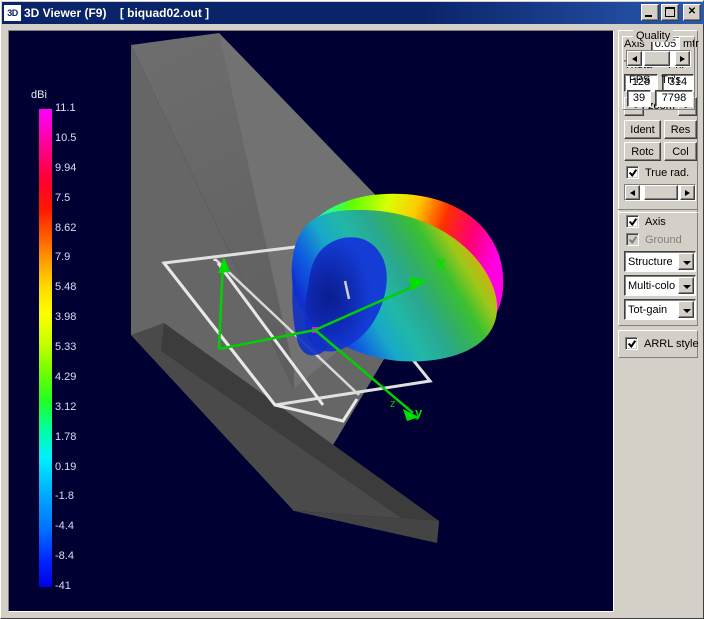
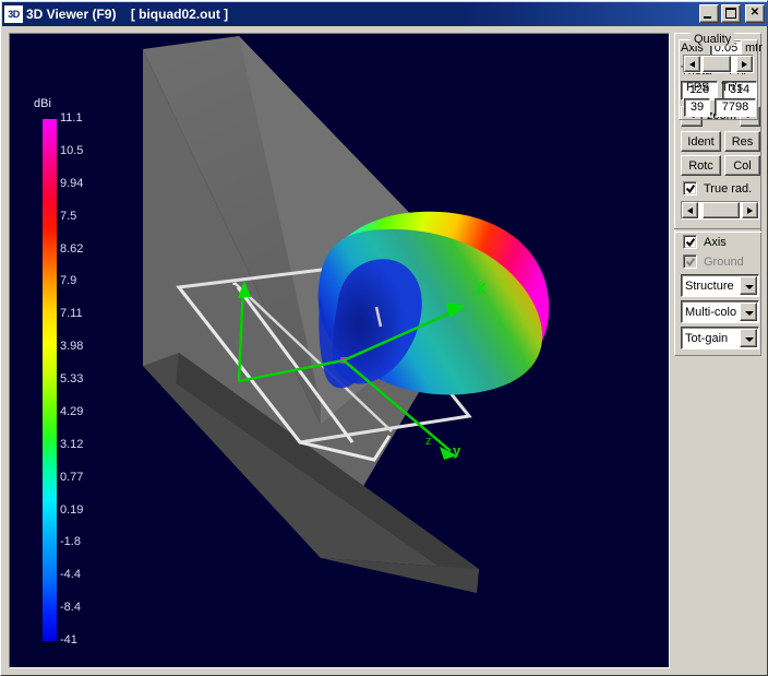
  3D
  3D Viewer (F9) [ biquad02.out ]
  ✕
  X
  y
  z
  dBi
  11.1
  10.5
  9.94
  7.5
  8.62
  7.9
- 5.48
+ 7.11
  3.98
  5.33
  4.29
  3.12
- 1.78
+ 0.77
  0.19
  -1.8
  -4.4
  -8.4
  -41
  Axis
  0.05
  mtr
  128
  314
  Ident
  Res
  Rotc
  Col
  True rad.
  Axis
  Ground
  Structure
  Multi-colo
  Tot-gain
- ARRL style
  Quality
  FPS
  Tri's
  39
  7798
